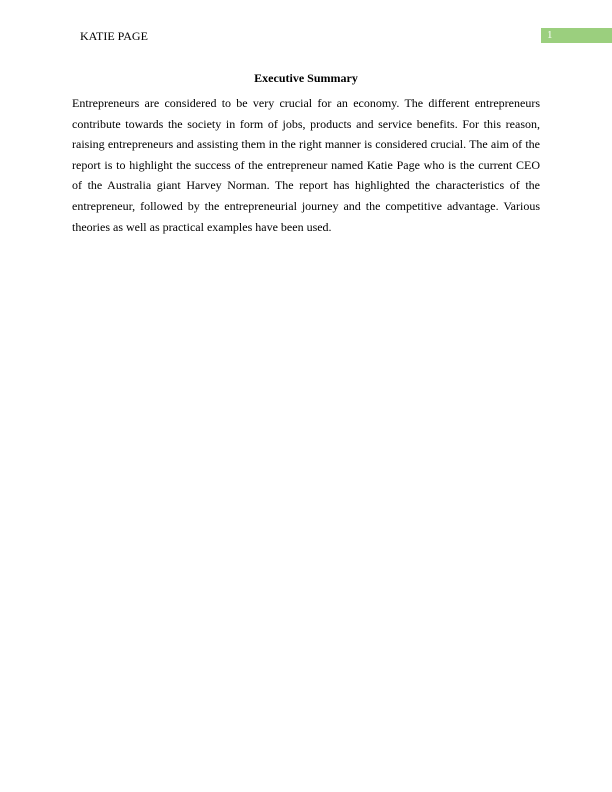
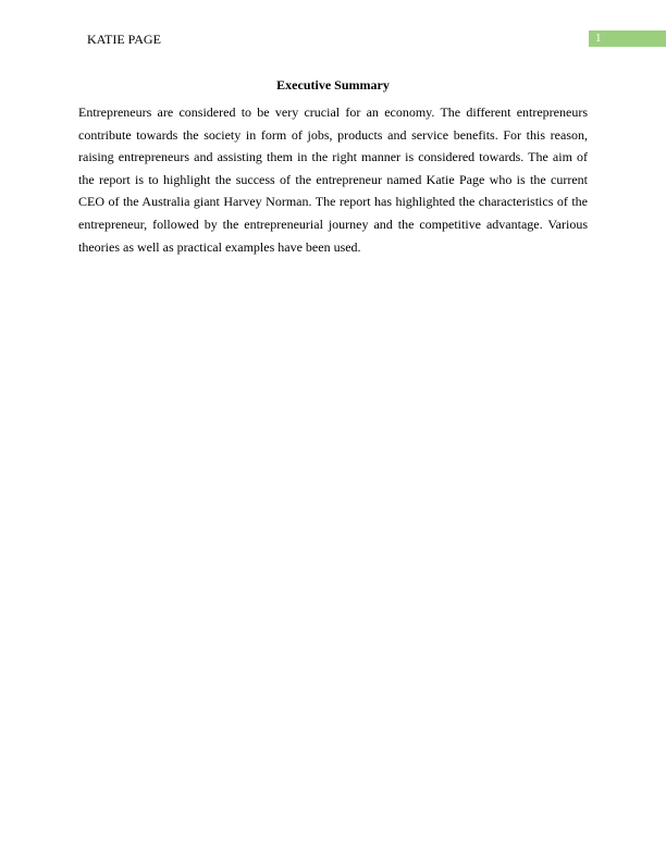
  KATIE PAGE
  1
  Executive Summary
- Entrepreneurs are considered to be very crucial for an economy. The different entrepreneurs contribute towards the society in form of jobs, products and service benefits. For this reason, raising entrepreneurs and assisting them in the right manner is considered crucial. The aim of the report is to highlight the success of the entrepreneur named Katie Page who is the current CEO of the Australia giant Harvey Norman. The report has highlighted the characteristics of the entrepreneur, followed by the entrepreneurial journey and the competitive advantage. Various theories as well as practical examples have been used.
+ Entrepreneurs are considered to be very crucial for an economy. The different entrepreneurs contribute towards the society in form of jobs, products and service benefits. For this reason, raising entrepreneurs and assisting them in the right manner is considered towards. The aim of the report is to highlight the success of the entrepreneur named Katie Page who is the current CEO of the Australia giant Harvey Norman. The report has highlighted the characteristics of the entrepreneur, followed by the entrepreneurial journey and the competitive advantage. Various theories as well as practical examples have been used.
